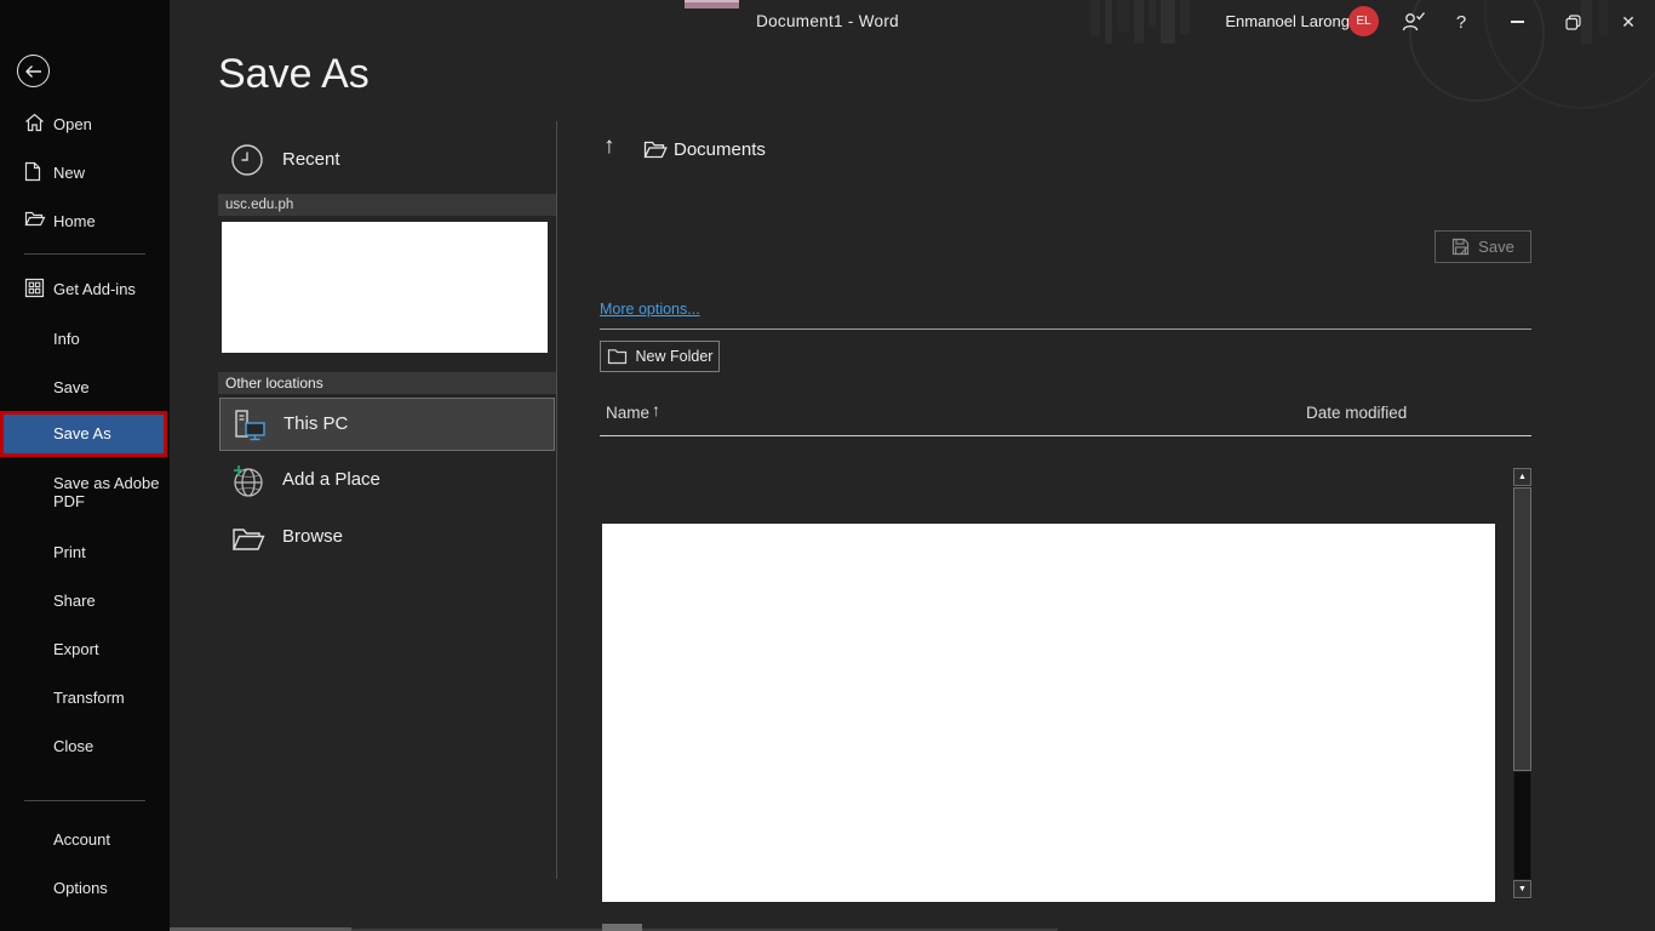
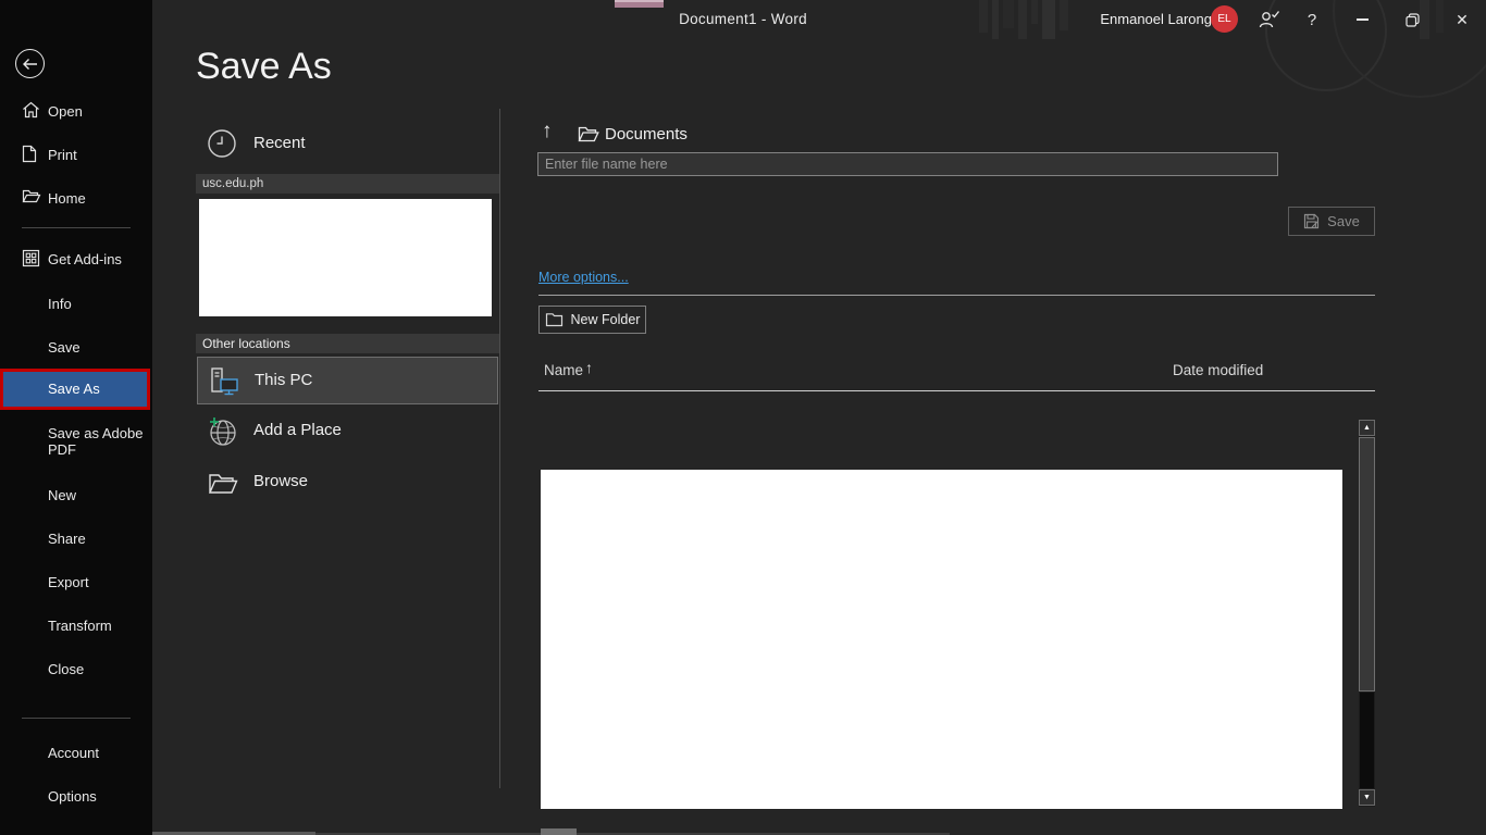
  Document1 - Word
  Enmanoel Larong
  EL
  ?
  ✕
  Open
- New
+ Print
  Home
  Get Add-ins
  Info
  Save
  Save As
  Save as Adobe PDF
- Print
+ New
  Share
  Export
  Transform
  Close
  Account
  Options
  Save As
  Recent
  usc.edu.ph
  Other locations
  This PC
  Add a Place
  Browse
  ↑
  Documents
+ Enter file name here
  Save
  More options...
  New Folder
  Name
  ↑
  Date modified
